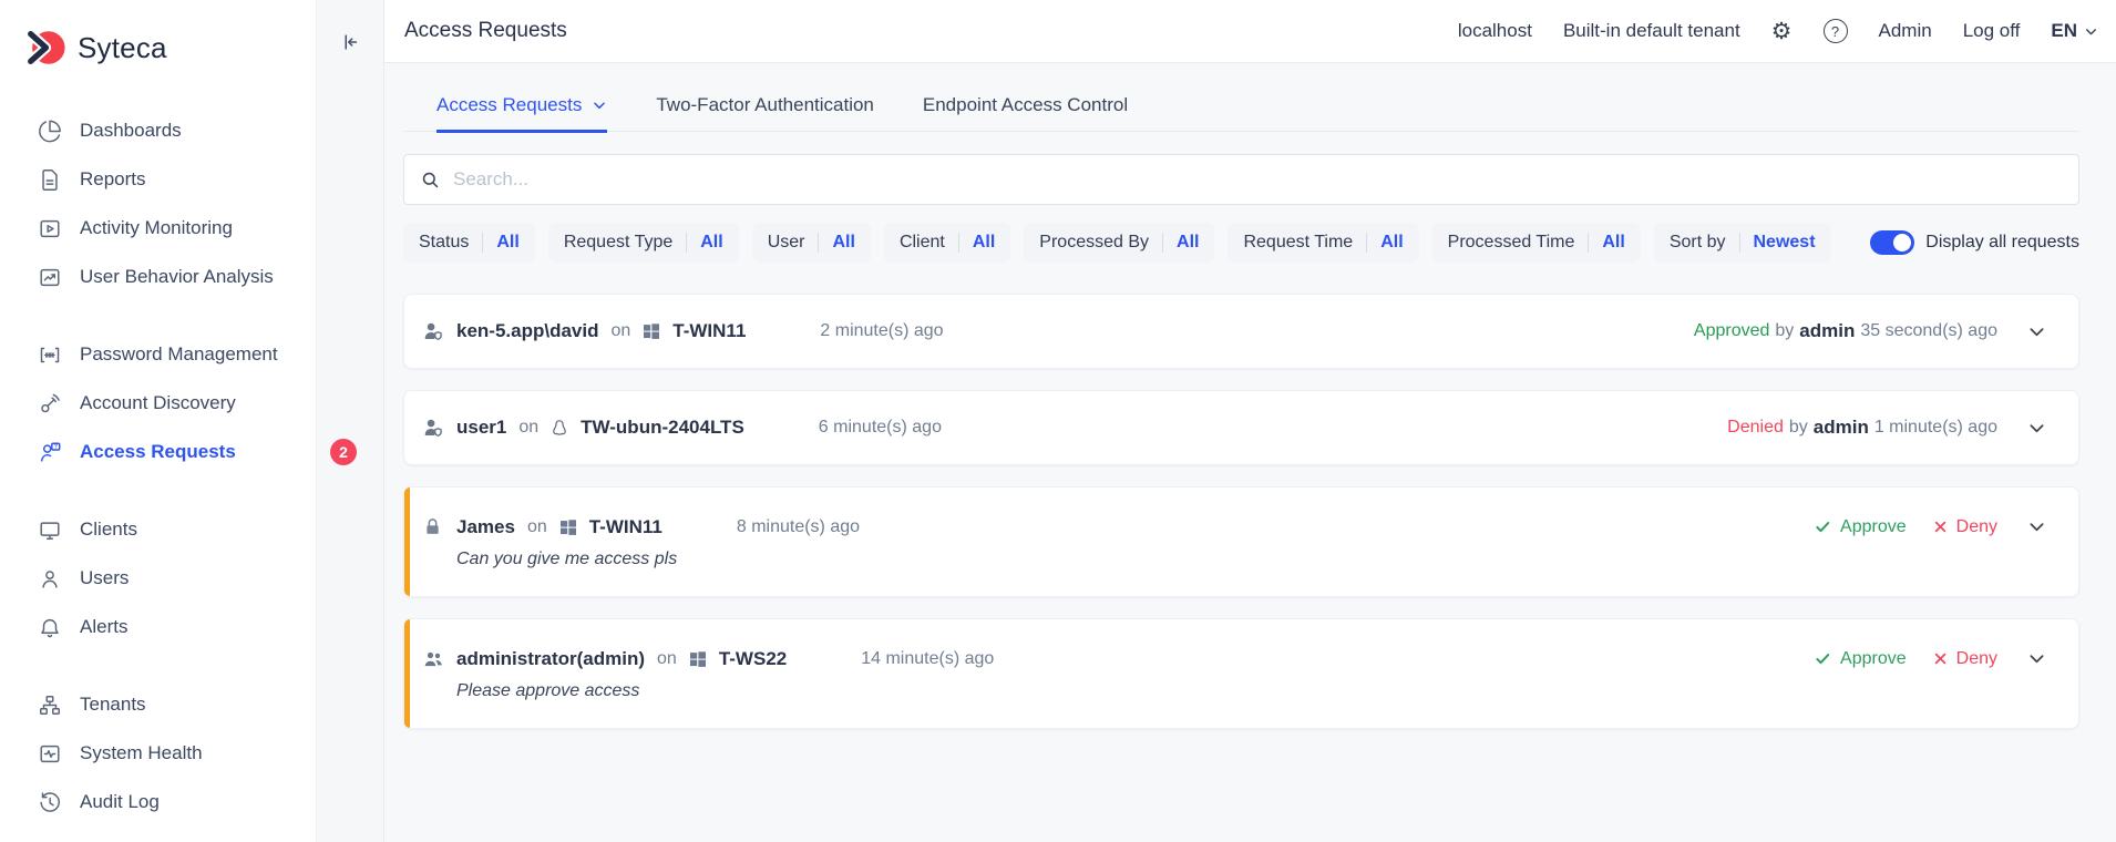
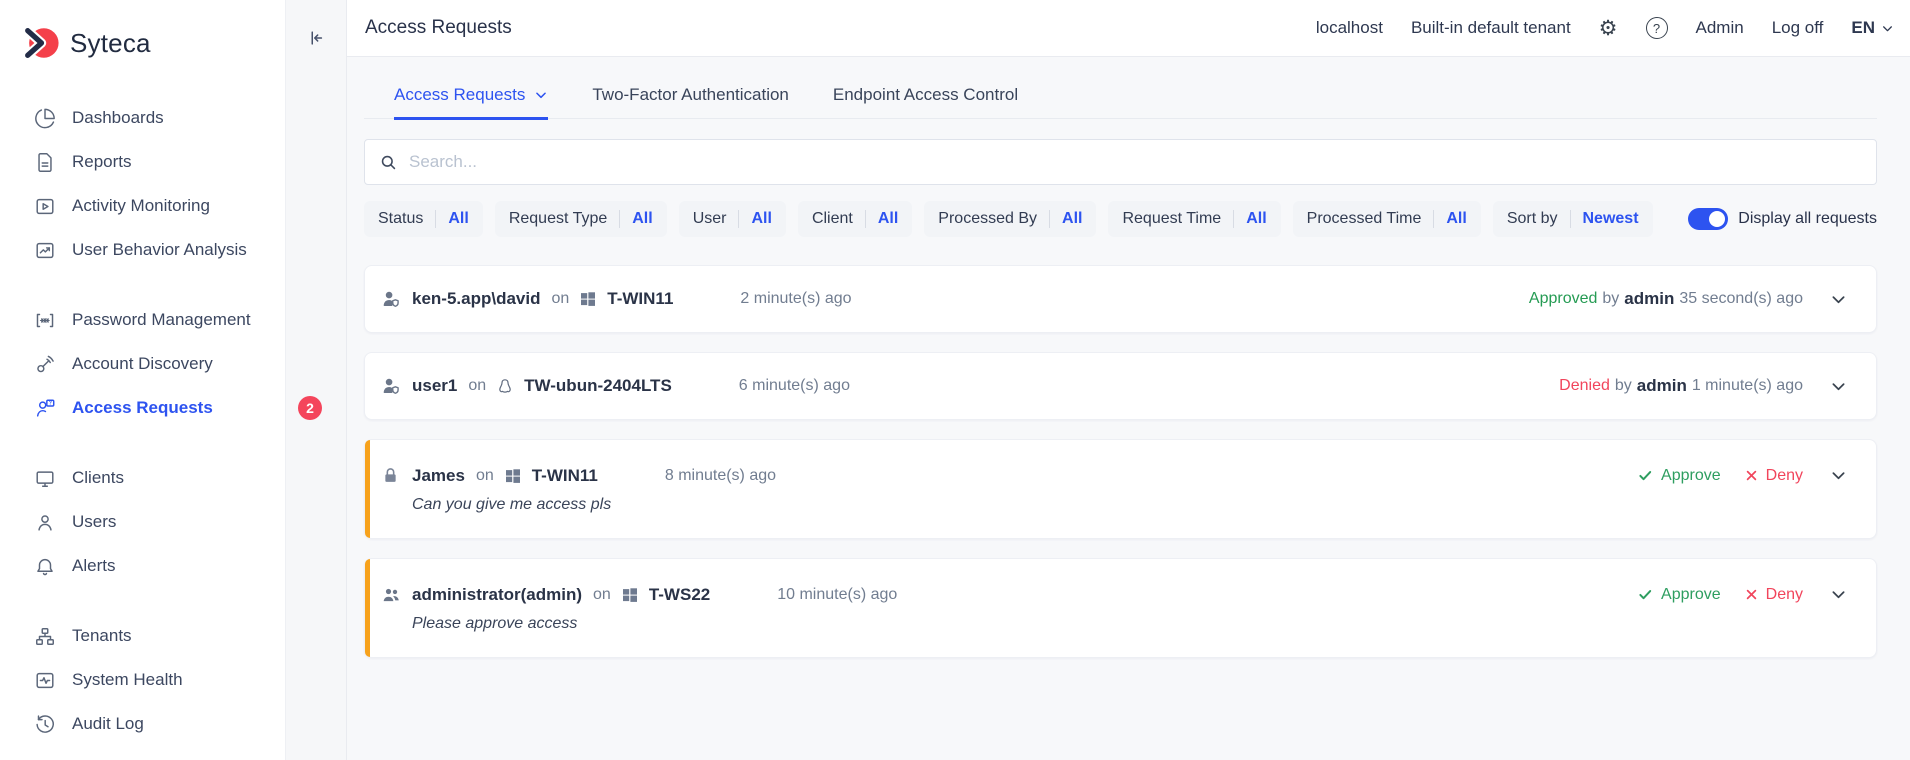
  Syteca
  Dashboards
  Reports
  Activity Monitoring
  User Behavior Analysis
  Password Management
  Account Discovery
  Access Requests
  2
  Clients
  Users
  Alerts
  Tenants
  System Health
  Audit Log
  Access Requests
  localhost
  Built-in default tenant
  ⚙
  ?
  Admin
  Log off
  EN
  Access Requests
  Two-Factor Authentication
  Endpoint Access Control
  Search...
  Status
  All
  Request Type
  All
  User
  All
  Client
  All
  Processed By
  All
  Request Time
  All
  Processed Time
  All
  Sort by
  Newest
  Display all requests
  ken-5.app\david
  on
  T-WIN11
  2 minute(s) ago
  Approved
  by
  admin
  35 second(s) ago
  user1
  on
  TW-ubun-2404LTS
  6 minute(s) ago
  Denied
  by
  admin
  1 minute(s) ago
  James
  on
  T-WIN11
  8 minute(s) ago
  Approve
  Deny
  Can you give me access pls
  administrator(admin)
  on
  T-WS22
- 14 minute(s) ago
+ 10 minute(s) ago
  Approve
  Deny
  Please approve access
